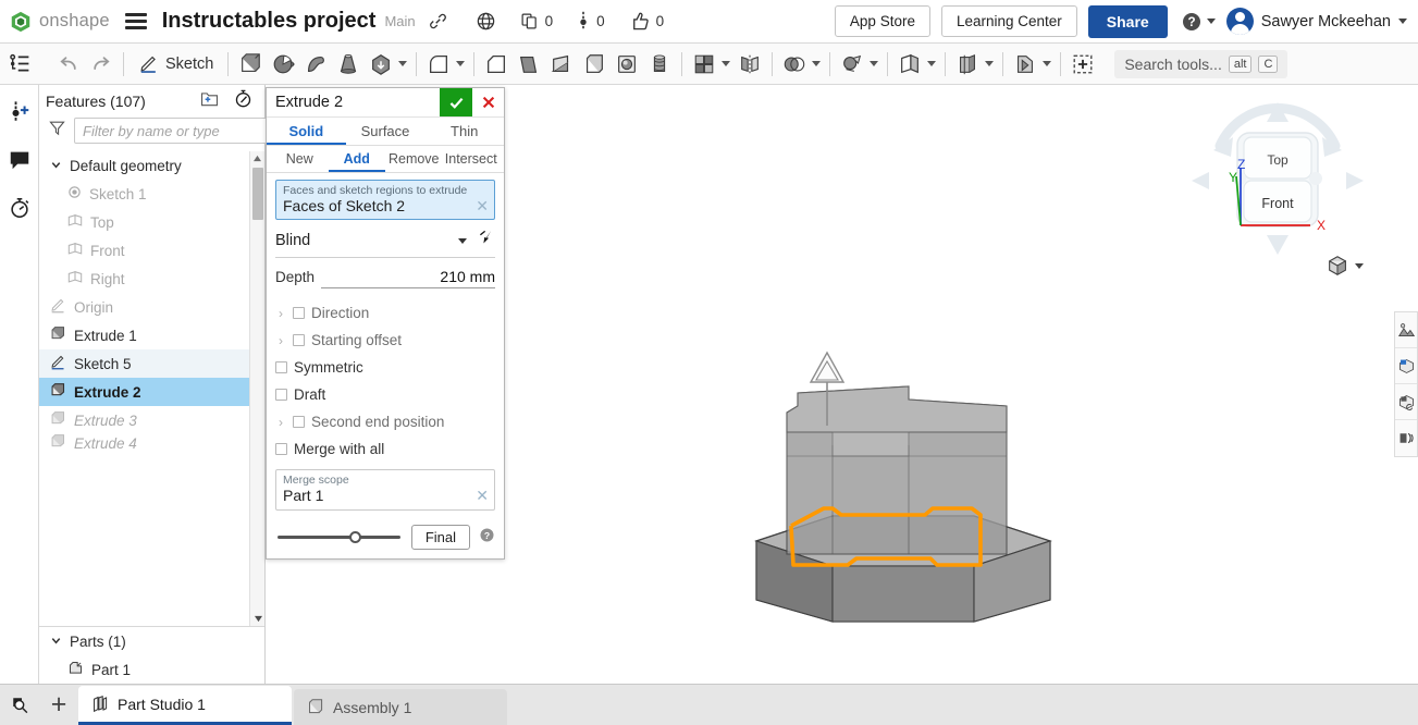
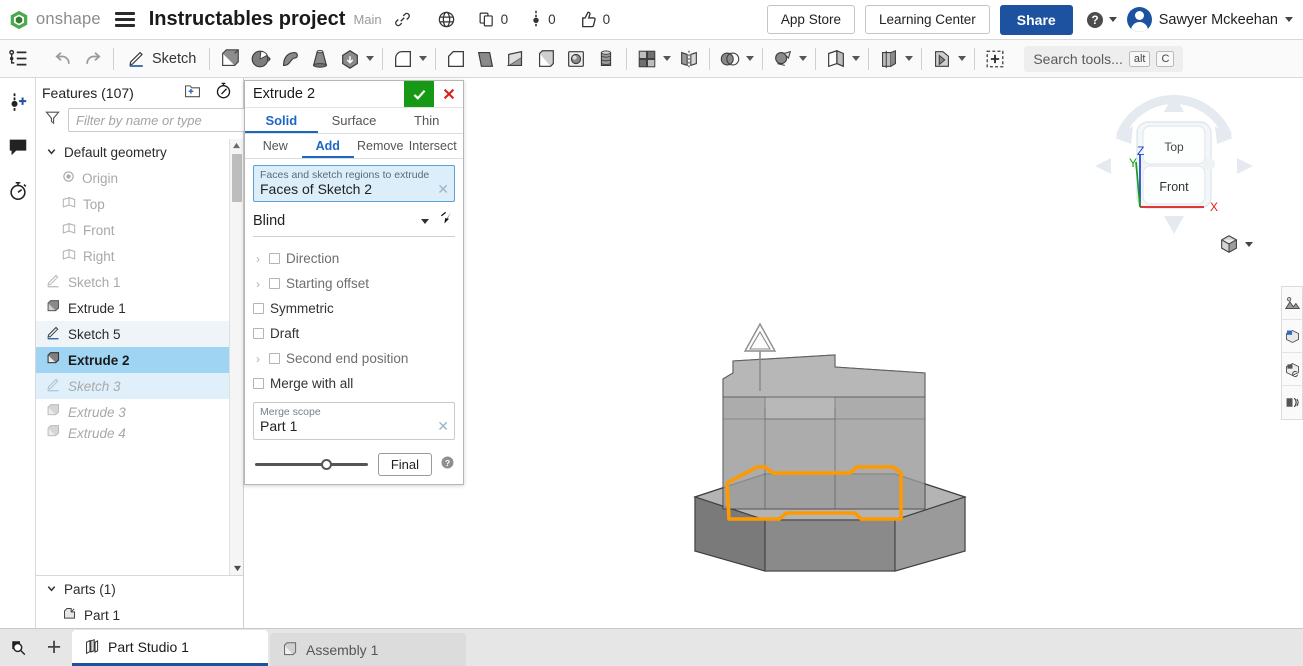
  onshape
  Instructables project
  Main
  0
  0
  0
  App Store
  Learning Center
  Share
  ?
  Sawyer Mckeehan
  Sketch
  Search tools...
  alt
  C
  Features (107)
  Filter by name or type
  Default geometry
- Sketch 1
+ Origin
  Top
  Front
  Right
- Origin
+ Sketch 1
  Extrude 1
  Sketch 5
  Extrude 2
+ Sketch 3
  Extrude 3
  Extrude 4
  Parts (1)
  Part 1
  Top
  Front
  X
  Y
  Z
  Extrude 2
  Solid
  Surface
  Thin
  New
  Add
  Remove
  Intersect
  Faces and sketch regions to extrude
  Faces of Sketch 2
  ✕
  Blind
- Depth
- 210 mm
  ›
  Direction
  ›
  Starting offset
  Symmetric
  Draft
  ›
  Second end position
  Merge with all
  Merge scope
  Part 1
  ✕
  Final
  ?
  +
  Part Studio 1
  Assembly 1
